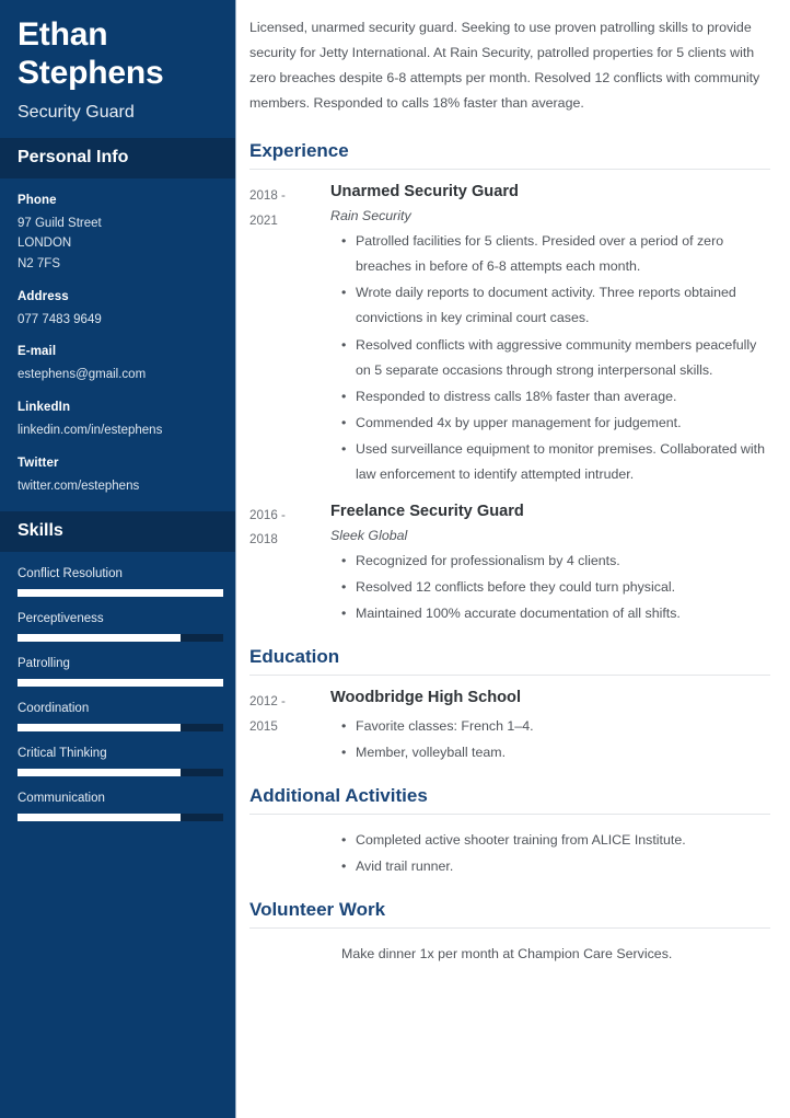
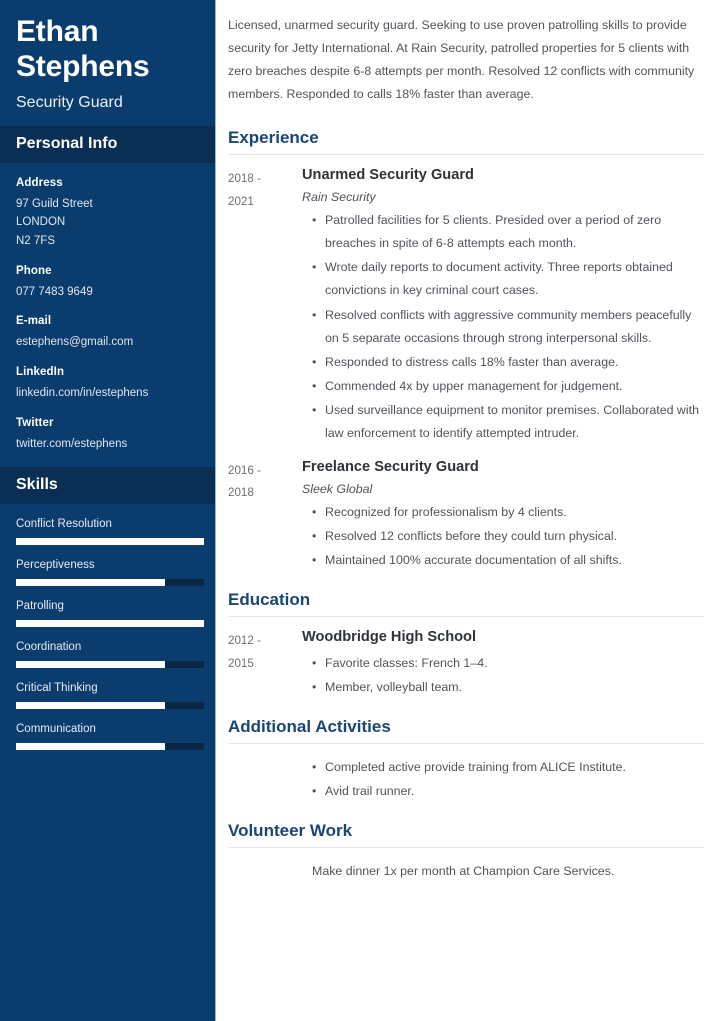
  Ethan Stephens
  Security Guard
  Personal Info
- Phone
+ Address
  97 Guild Street
  LONDON
  N2 7FS
- Address
+ Phone
  077 7483 9649
  E-mail
  estephens@gmail.com
  LinkedIn
  linkedin.com/in/estephens
  Twitter
  twitter.com/estephens
  Skills
  Conflict Resolution
  Perceptiveness
  Patrolling
  Coordination
  Critical Thinking
  Communication
  Licensed, unarmed security guard. Seeking to use proven patrolling skills to provide security for Jetty International. At Rain Security, patrolled properties for 5 clients with zero breaches despite 6-8 attempts per month. Resolved 12 conflicts with community members. Responded to calls 18% faster than average.
  Experience
  2018 -
  2021
  Unarmed Security Guard
  Rain Security
- Patrolled facilities for 5 clients. Presided over a period of zero breaches in before of 6-8 attempts each month.
+ Patrolled facilities for 5 clients. Presided over a period of zero breaches in spite of 6-8 attempts each month.
  Wrote daily reports to document activity. Three reports obtained convictions in key criminal court cases.
  Resolved conflicts with aggressive community members peacefully on 5 separate occasions through strong interpersonal skills.
  Responded to distress calls 18% faster than average.
  Commended 4x by upper management for judgement.
  Used surveillance equipment to monitor premises. Collaborated with law enforcement to identify attempted intruder.
  2016 -
  2018
  Freelance Security Guard
  Sleek Global
  Recognized for professionalism by 4 clients.
  Resolved 12 conflicts before they could turn physical.
  Maintained 100% accurate documentation of all shifts.
  Education
  2012 -
  2015
  Woodbridge High School
  Favorite classes: French 1–4.
  Member, volleyball team.
  Additional Activities
- Completed active shooter training from ALICE Institute.
+ Completed active provide training from ALICE Institute.
  Avid trail runner.
  Volunteer Work
  Make dinner 1x per month at Champion Care Services.
